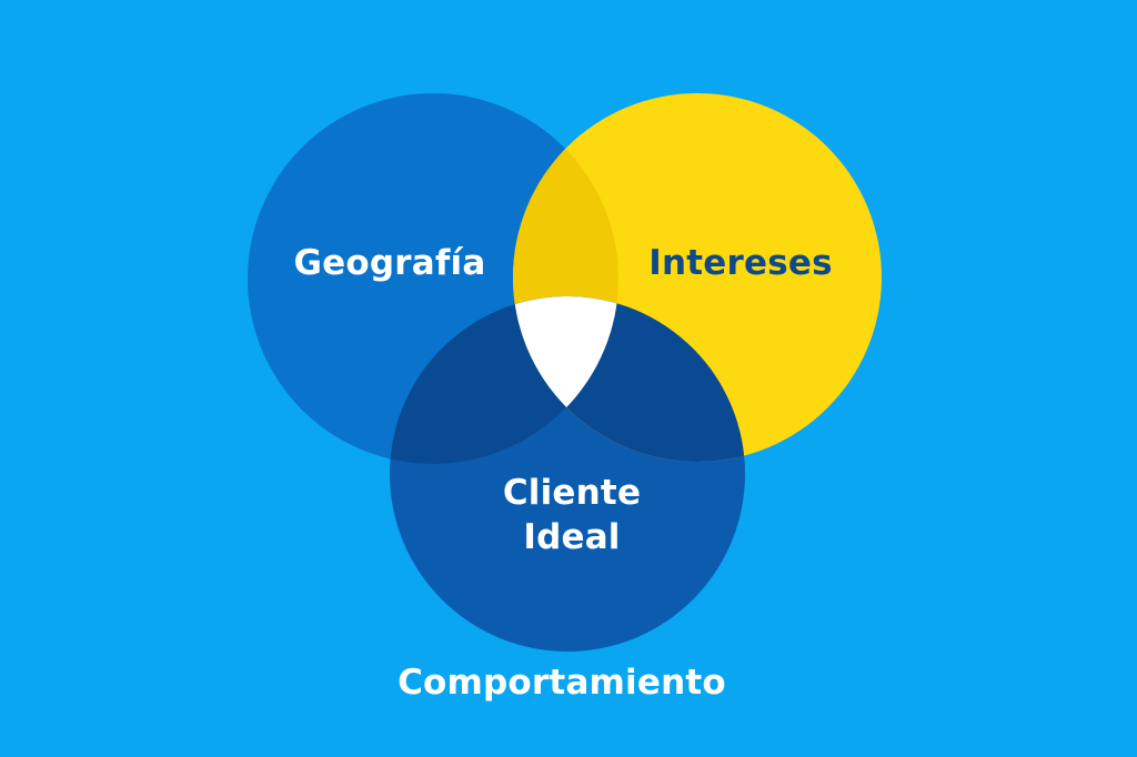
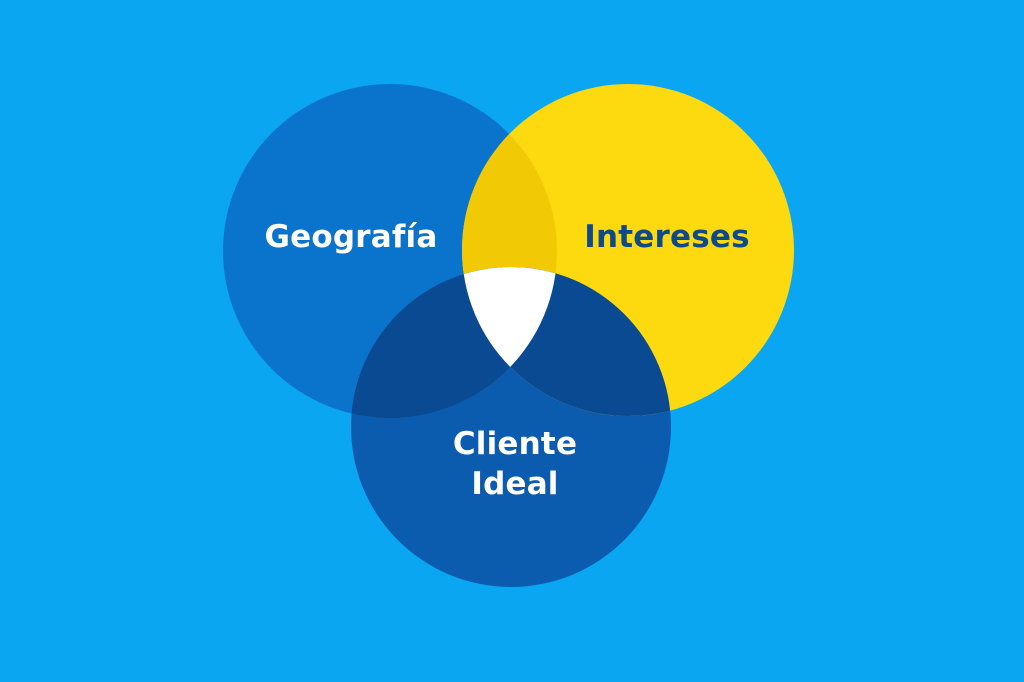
  Geografía
  Intereses
  Cliente
  Ideal
- Comportamiento
